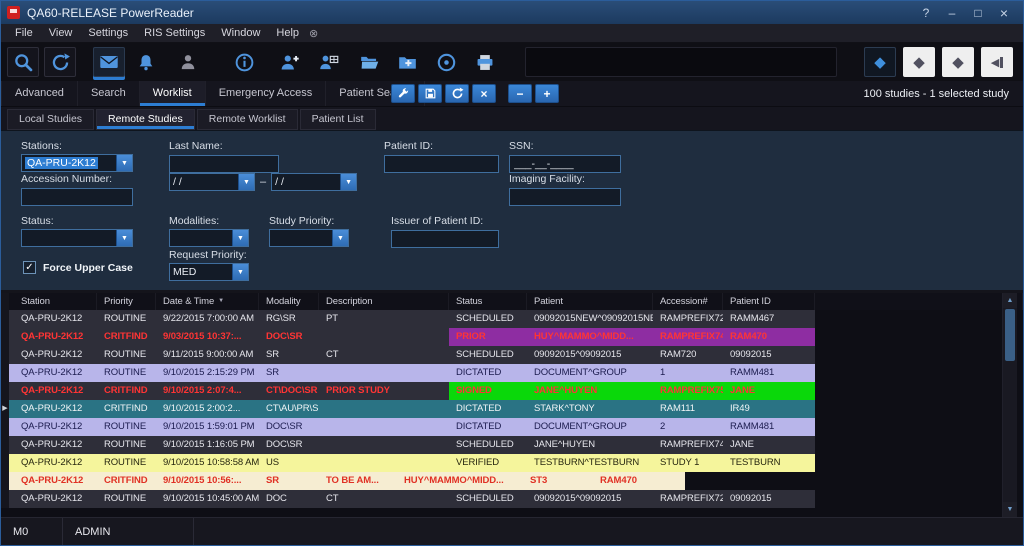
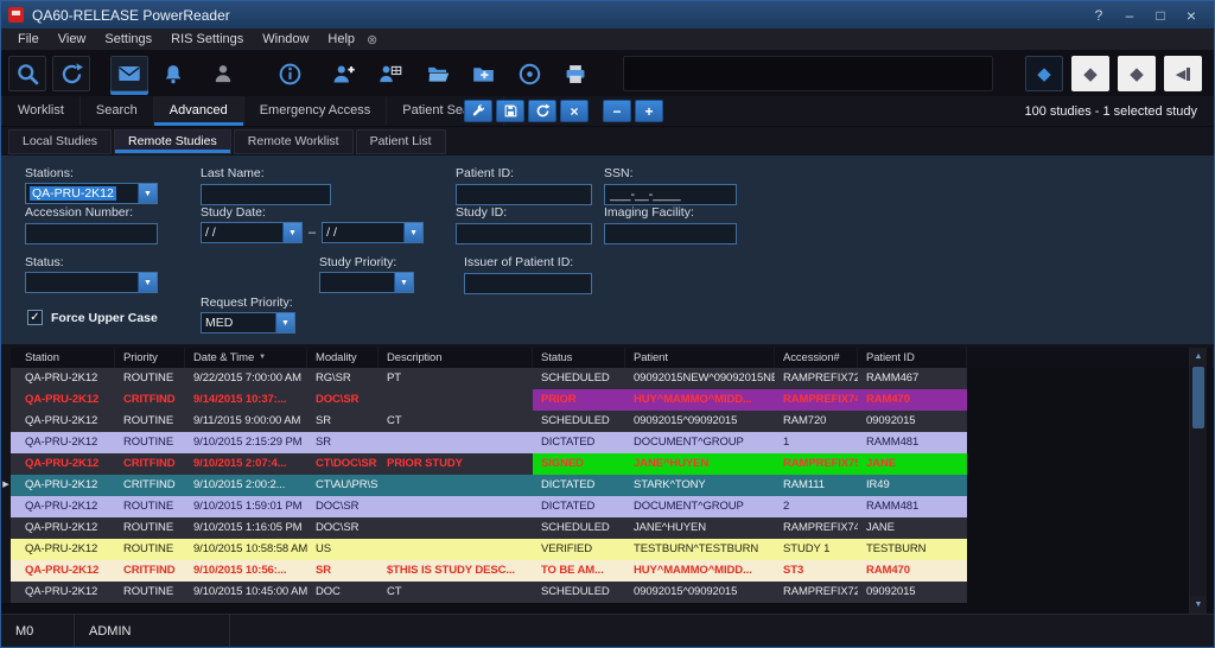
  QA60-RELEASE PowerReader
  ?
  –
  □
  ×
  File
  View
  Settings
  RIS Settings
  Window
  Help
  ⊗
  ◆
  ◆
  ◆
  ◀
- Advanced
+ Worklist
  Search
- Worklist
+ Advanced
  Emergency Access
  ×
  −
  +
  100 studies - 1 selected study
  Local Studies
  Remote Studies
  Remote Worklist
  Patient List
  Stations:
  QA-PRU-2K12
  Last Name:
  Patient ID:
  SSN:
  ___-__-____
  Accession Number:
+ Study Date:
  / /
  –
  / /
+ Study ID:
  Imaging Facility:
  Status:
- Modalities:
  Study Priority:
  Issuer of Patient ID:
  ✓
  Force Upper Case
  Request Priority:
  MED
  Station
  Priority
  Date & Time
  Modality
  Description
  Status
  Patient
  Accession#
  Patient ID
  QA-PRU-2K12
  ROUTINE
  9/22/2015 7:00:00 AM
  RG\SR
  PT
  SCHEDULED
  09092015NEW^09092015N
  RAMPREFIX7
  RAMM467
  QA-PRU-2K12
  CRITFIND
- 9/03/2015 10:37:...
+ 9/14/2015 10:37:...
  DOC\SR
  PRIOR
  HUY^MAMMO^MIDD...
  RAMPREFIX7
  RAM470
  QA-PRU-2K12
  ROUTINE
  9/11/2015 9:00:00 AM
  SR
  CT
  SCHEDULED
  09092015^09092015
  RAM720
  09092015
  QA-PRU-2K12
  ROUTINE
  9/10/2015 2:15:29 PM
  SR
  DICTATED
  DOCUMENT^GROUP
  1
  RAMM481
  QA-PRU-2K12
  CRITFIND
  9/10/2015 2:07:4...
  CT\DOC\SR
  PRIOR STUDY
  SIGNED
  JANE^HUYEN
  RAMPREFIX7
  JANE
  QA-PRU-2K12
  CRITFIND
  9/10/2015 2:00:2...
  CT\AU\PR\S
  DICTATED
  STARK^TONY
  RAM111
  IR49
  QA-PRU-2K12
  ROUTINE
  9/10/2015 1:59:01 PM
  DOC\SR
  DICTATED
  DOCUMENT^GROUP
  2
  RAMM481
  QA-PRU-2K12
  ROUTINE
  9/10/2015 1:16:05 PM
  DOC\SR
  SCHEDULED
  JANE^HUYEN
  RAMPREFIX7
  JANE
  QA-PRU-2K12
  ROUTINE
  9/10/2015 10:58:58 AM
  US
  VERIFIED
  TESTBURN^TESTBURN
  STUDY 1
  TESTBURN
  QA-PRU-2K12
  CRITFIND
  9/10/2015 10:56:...
  SR
+ $THIS IS STUDY DESC...
  TO BE AM...
  HUY^MAMMO^MIDD...
  ST3
  RAM470
  QA-PRU-2K12
  ROUTINE
  9/10/2015 10:45:00 AM
  DOC
  CT
  SCHEDULED
  09092015^09092015
  RAMPREFIX7
  09092015
  M0
  ADMIN
